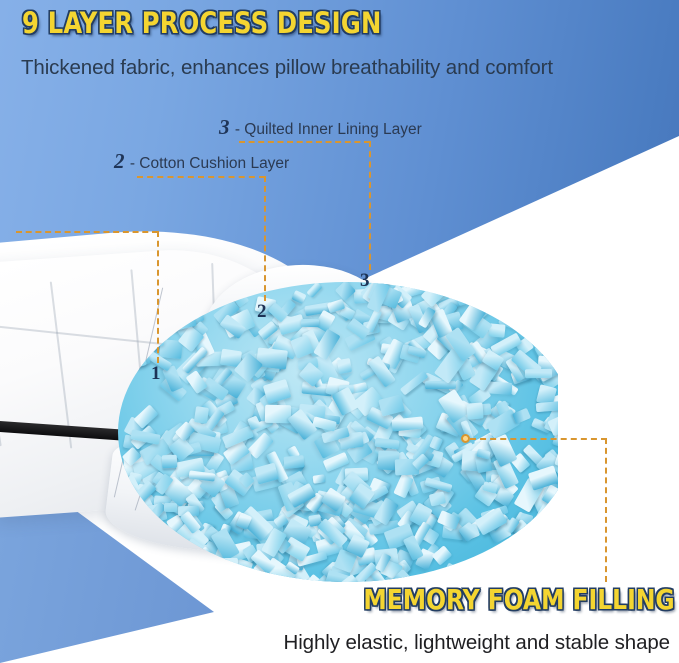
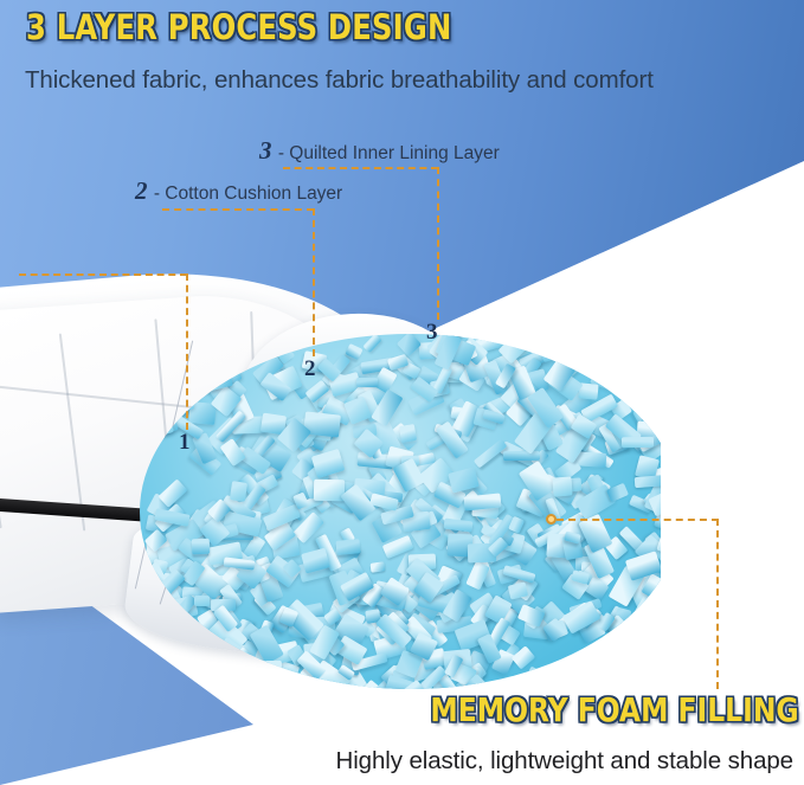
  1
  2
  3
- 9 LAYER PROCESS DESIGN
+ 3 LAYER PROCESS DESIGN
- Thickened fabric, enhances pillow breathability and comfort
+ Thickened fabric, enhances fabric breathability and comfort
  2 - Cotton Cushion Layer
  3 - Quilted Inner Lining Layer
  MEMORY FOAM FILLING
  Highly elastic, lightweight and stable shape
